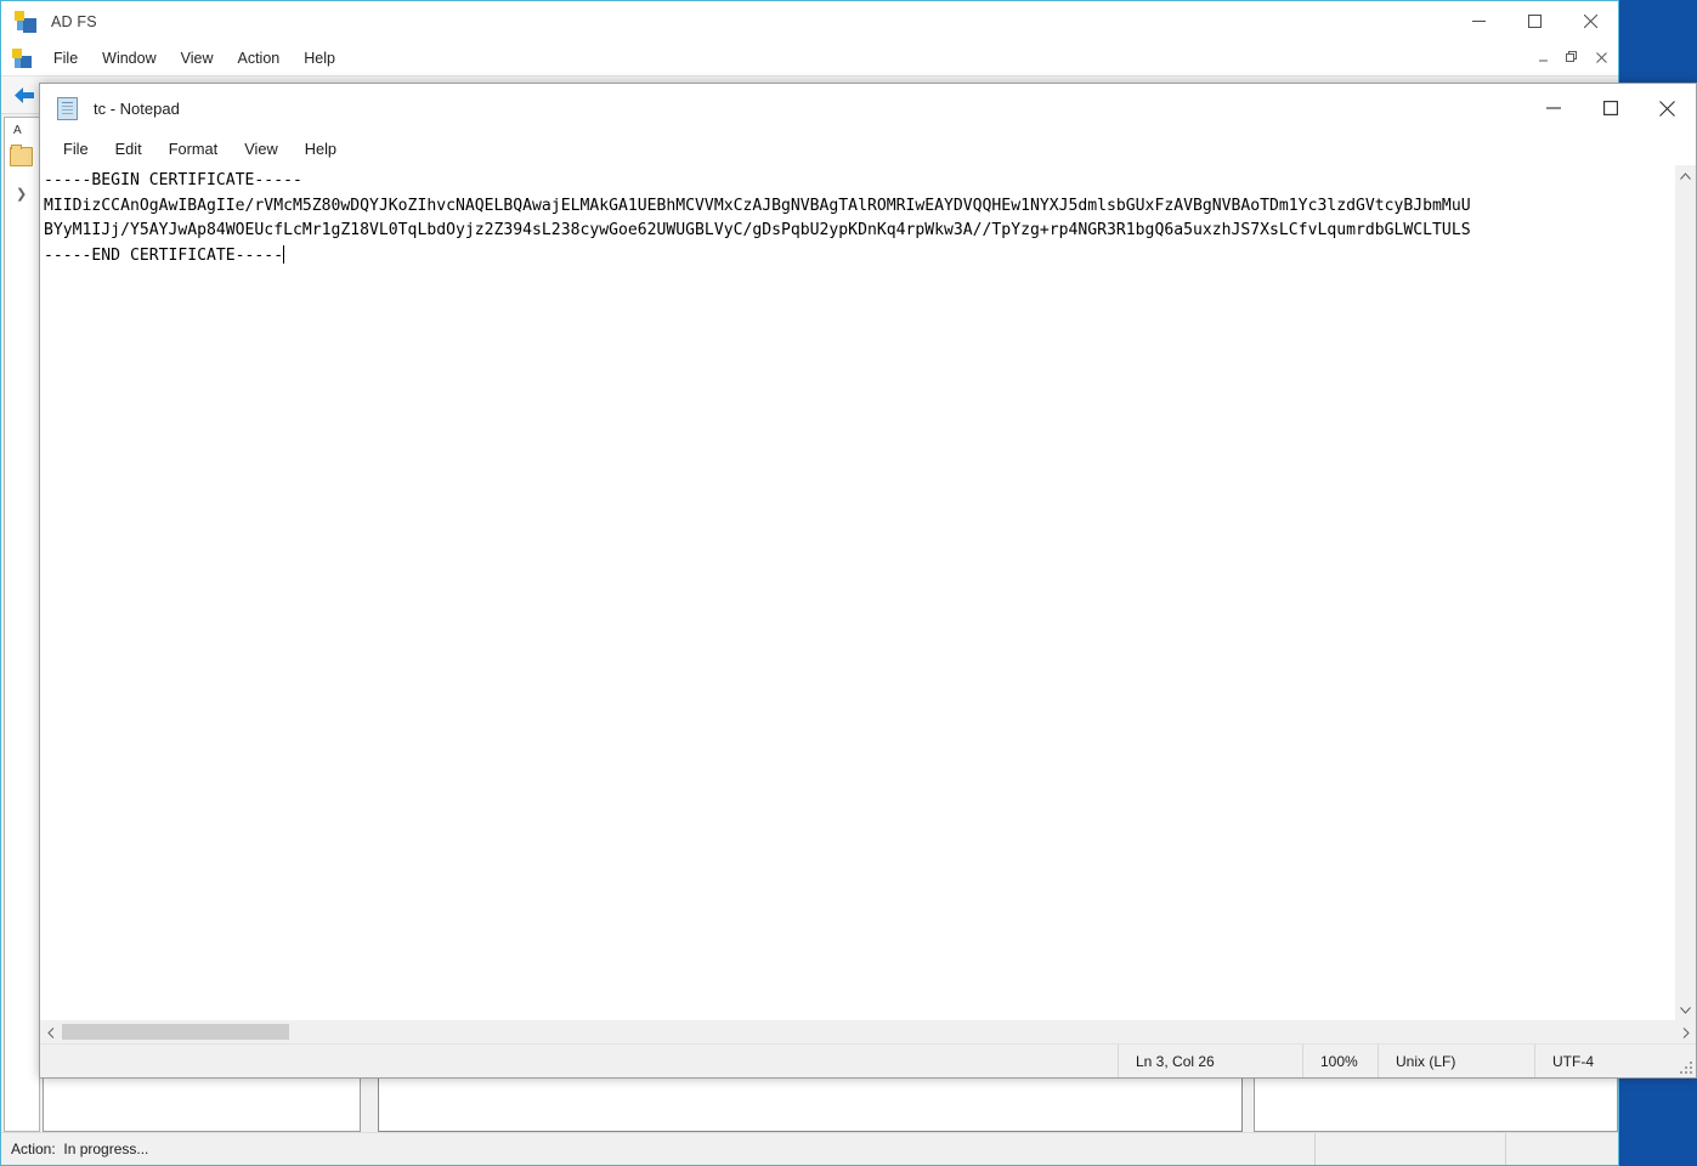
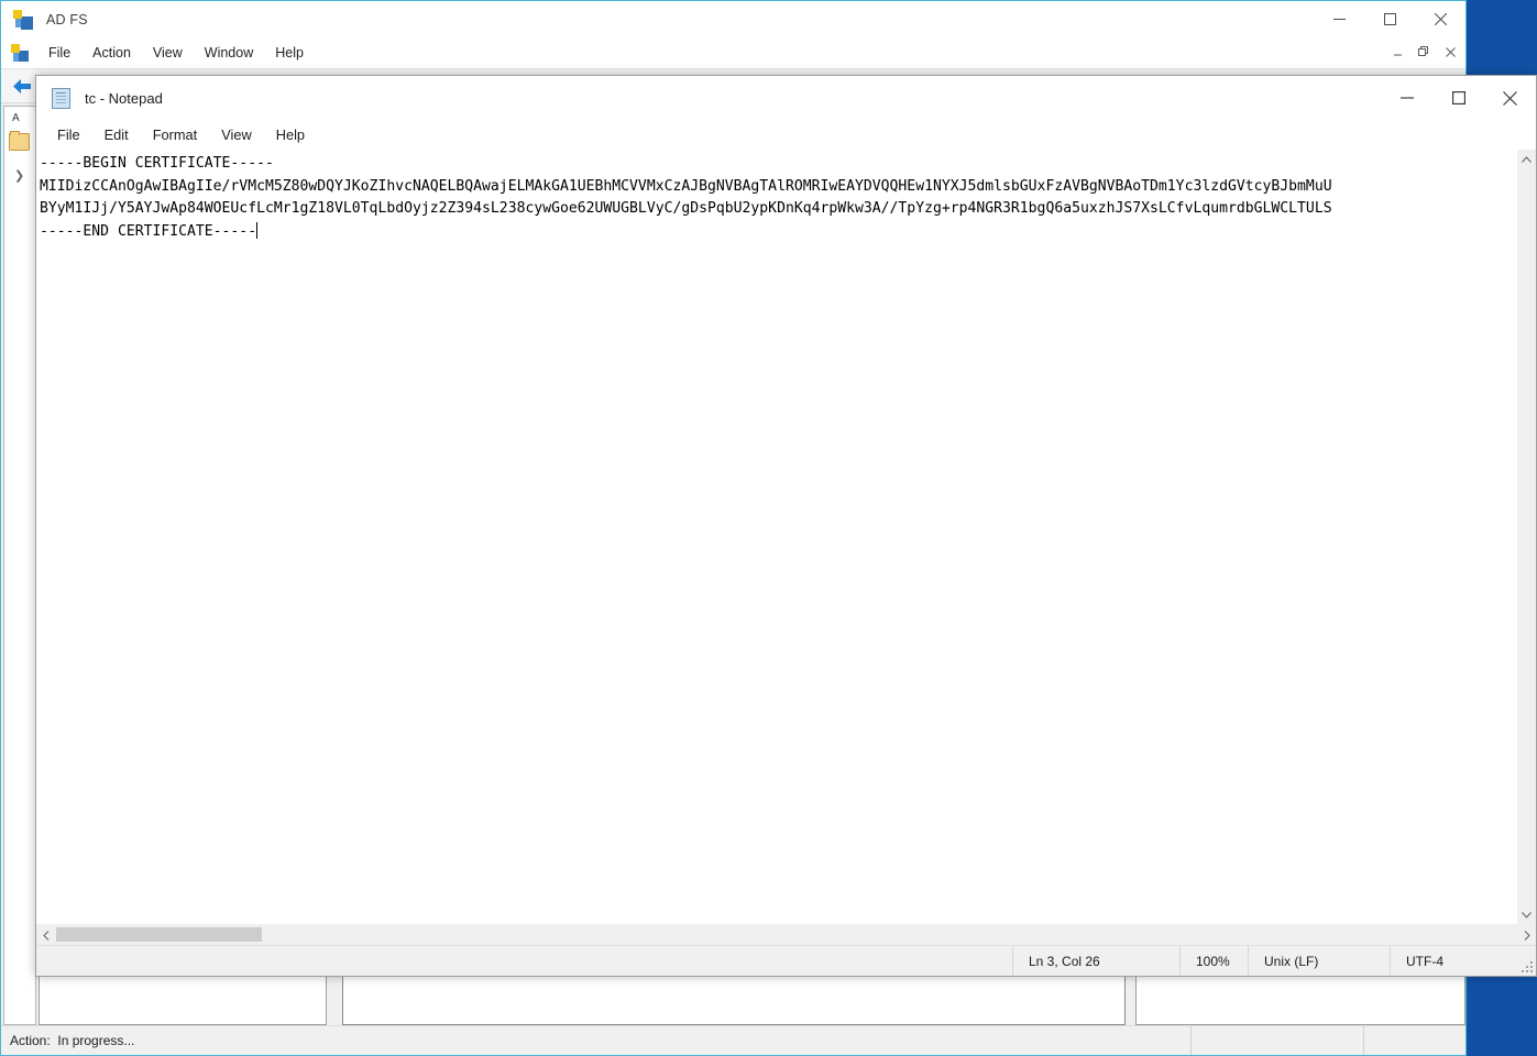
  AD FS
  File
- Window
+ Action
  View
- Action
+ Window
  Help
  A
  ❯
  Action: In progress...
  tc - Notepad
  File
  Edit
  Format
  View
  Help
  -----BEGIN CERTIFICATE-----
  MIIDizCCAnOgAwIBAgIIe/rVMcM5Z80wDQYJKoZIhvcNAQELBQAwajELMAkGA1UEBhMCVVMxCzAJBgNVBAgTAlROMRIwEAYDVQQHEw1NYXJ5dmlsbGUxFzAVBgNVBAoTDm1Yc3lzdGVtcyBJbmMuU
  BYyM1IJj/Y5AYJwAp84WOEUcfLcMr1gZ18VL0TqLbdOyjz2Z394sL238cywGoe62UWUGBLVyC/gDsPqbU2ypKDnKq4rpWkw3A//TpYzg+rp4NGR3R1bgQ6a5uxzhJS7XsLCfvLqumrdbGLWCLTULS
  -----END CERTIFICATE-----
  Ln 3, Col 26
  100%
  Unix (LF)
  UTF-4
